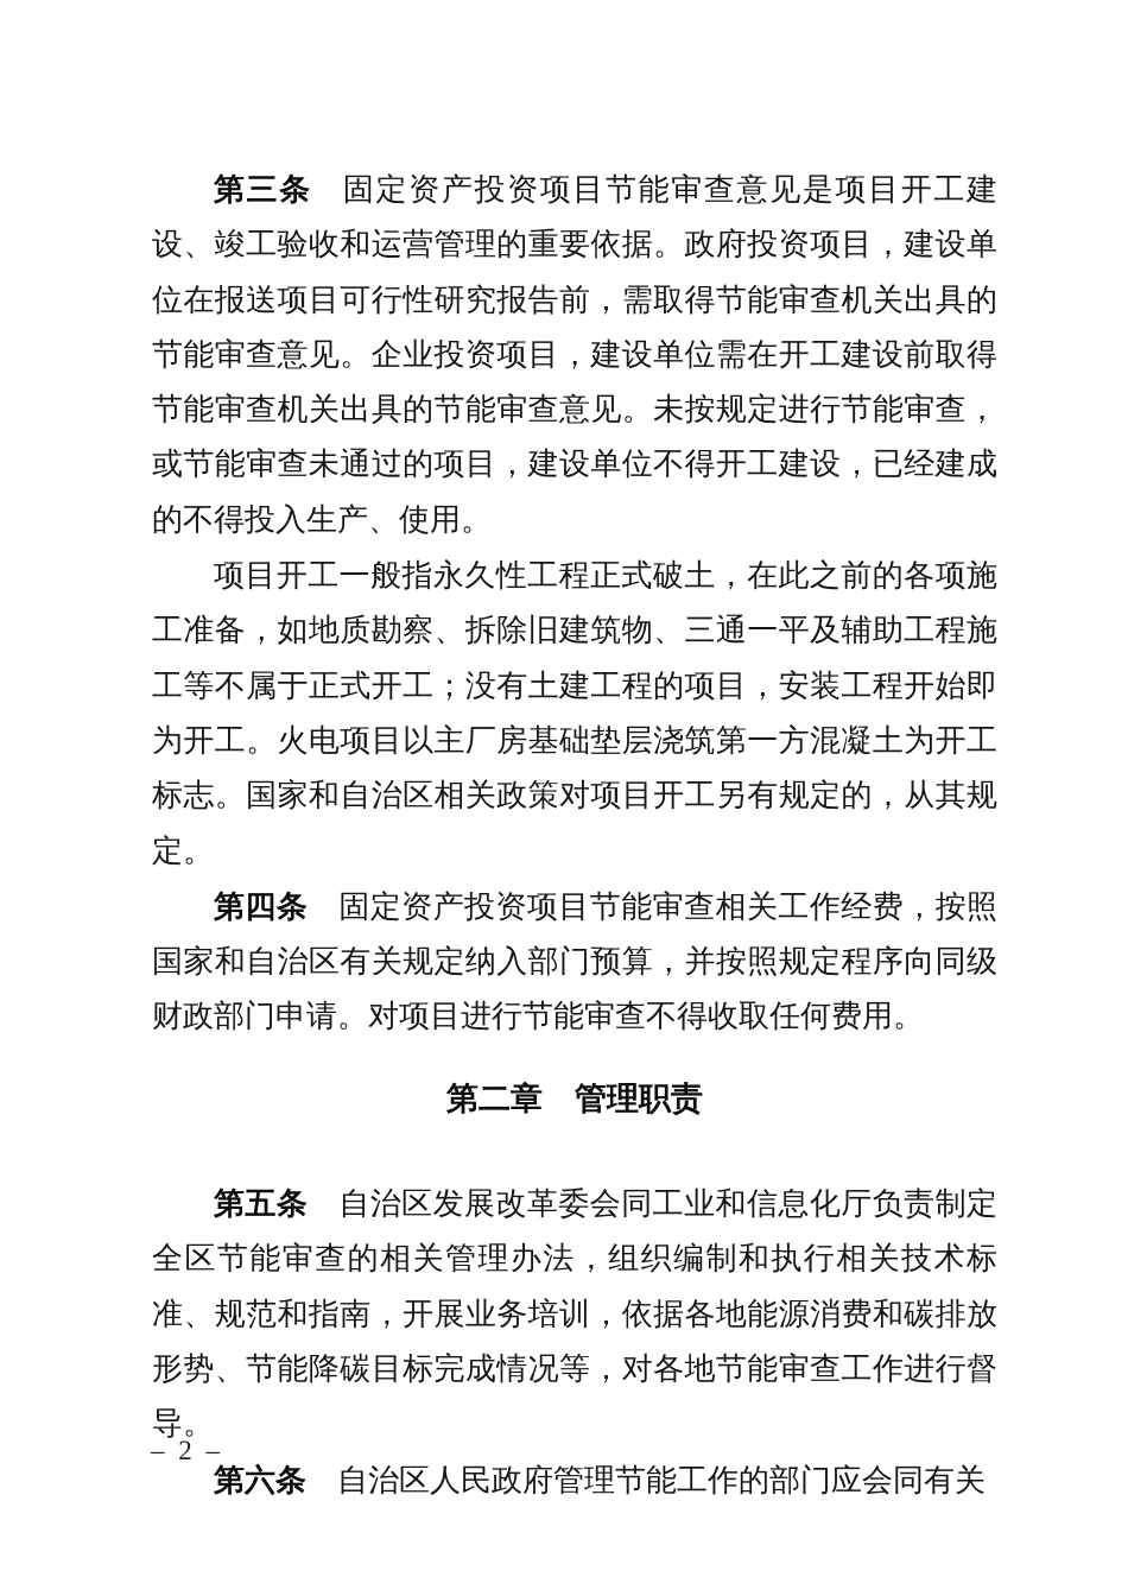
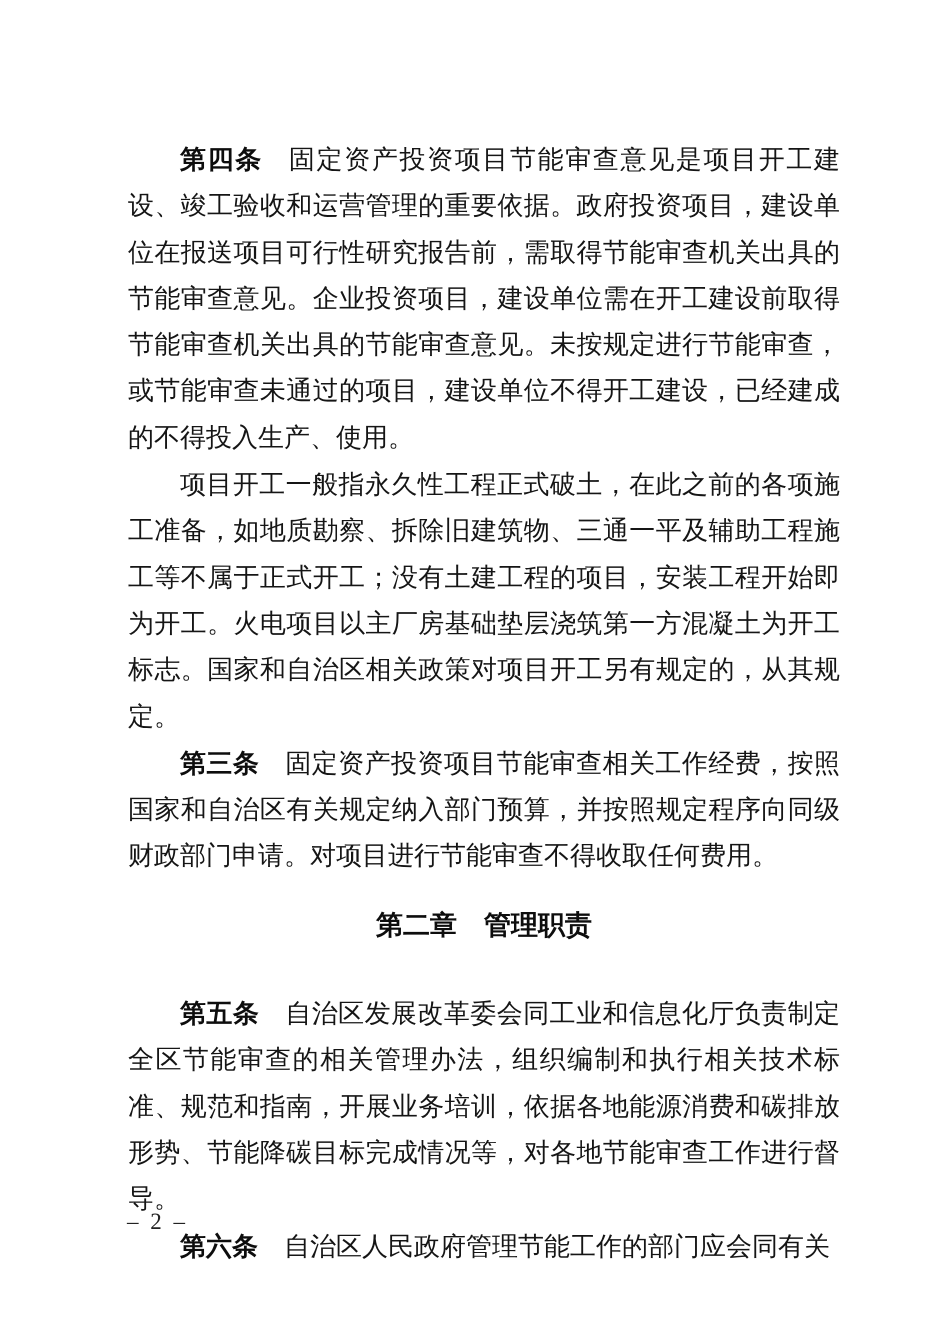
- 第三条 固定资产投资项目节能审查意见是项目开工建设、竣工验收和运营管理的重要依据。政府投资项目，建设单位在报送项目可行性研究报告前，需取得节能审查机关出具的节能审查意见。企业投资项目，建设单位需在开工建设前取得节能审查机关出具的节能审查意见。未按规定进行节能审查，或节能审查未通过的项目，建设单位不得开工建设，已经建成的不得投入生产、使用。
+ 第四条 固定资产投资项目节能审查意见是项目开工建设、竣工验收和运营管理的重要依据。政府投资项目，建设单位在报送项目可行性研究报告前，需取得节能审查机关出具的节能审查意见。企业投资项目，建设单位需在开工建设前取得节能审查机关出具的节能审查意见。未按规定进行节能审查，或节能审查未通过的项目，建设单位不得开工建设，已经建成的不得投入生产、使用。
  项目开工一般指永久性工程正式破土，在此之前的各项施工准备，如地质勘察、拆除旧建筑物、三通一平及辅助工程施工等不属于正式开工；没有土建工程的项目，安装工程开始即为开工。火电项目以主厂房基础垫层浇筑第一方混凝土为开工标志。国家和自治区相关政策对项目开工另有规定的，从其规定。
- 第四条 固定资产投资项目节能审查相关工作经费，按照国家和自治区有关规定纳入部门预算，并按照规定程序向同级财政部门申请。对项目进行节能审查不得收取任何费用。
+ 第三条 固定资产投资项目节能审查相关工作经费，按照国家和自治区有关规定纳入部门预算，并按照规定程序向同级财政部门申请。对项目进行节能审查不得收取任何费用。
  第二章 管理职责
  第五条 自治区发展改革委会同工业和信息化厅负责制定全区节能审查的相关管理办法，组织编制和执行相关技术标准、规范和指南，开展业务培训，依据各地能源消费和碳排放形势、节能降碳目标完成情况等，对各地节能审查工作进行督导。
  第六条 自治区人民政府管理节能工作的部门应会同有关
  – 2 –
